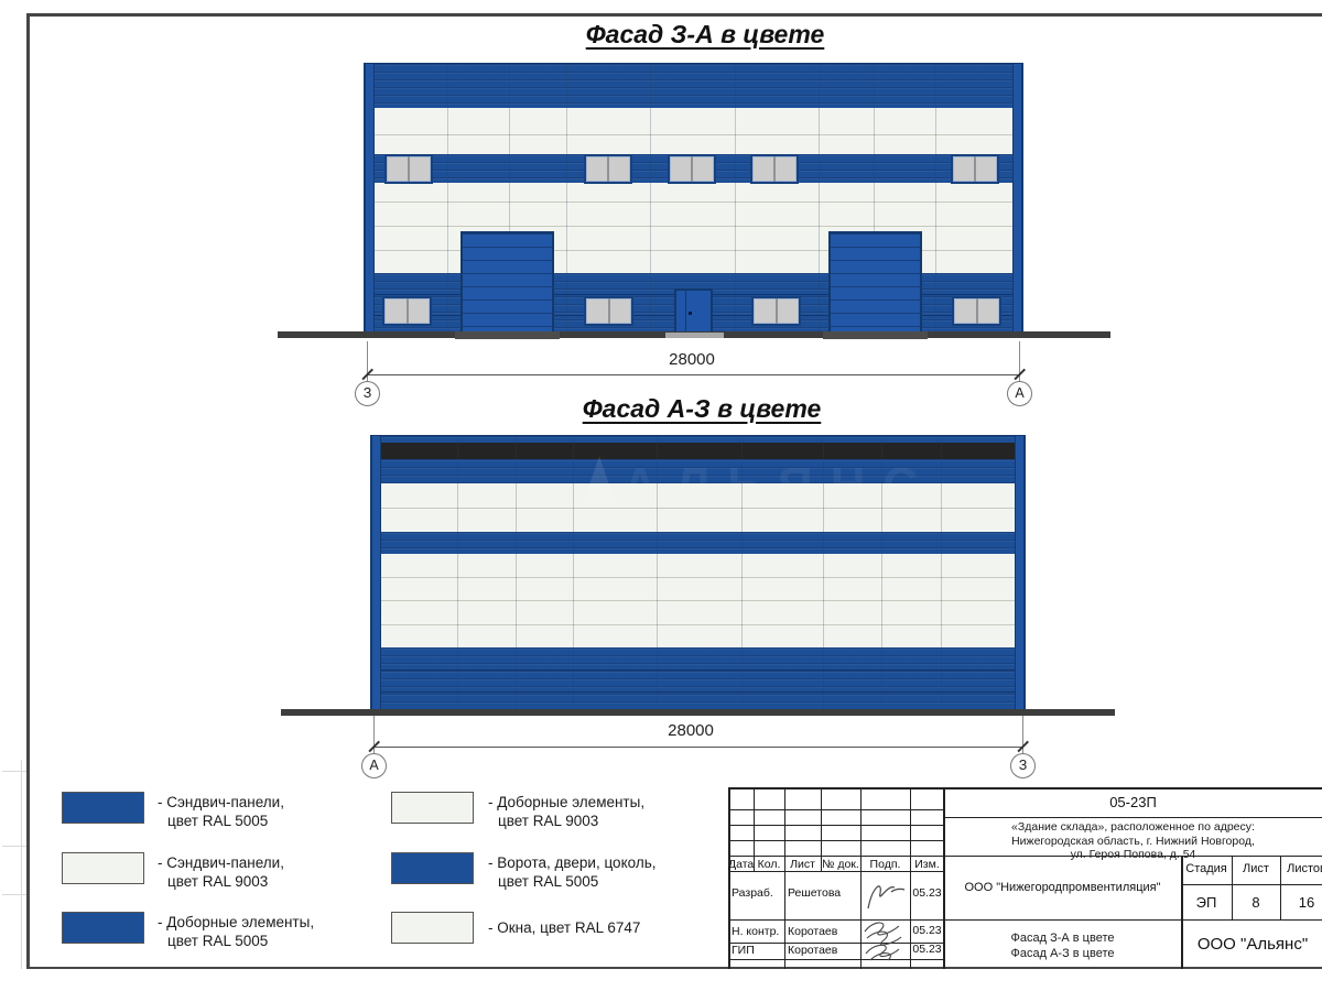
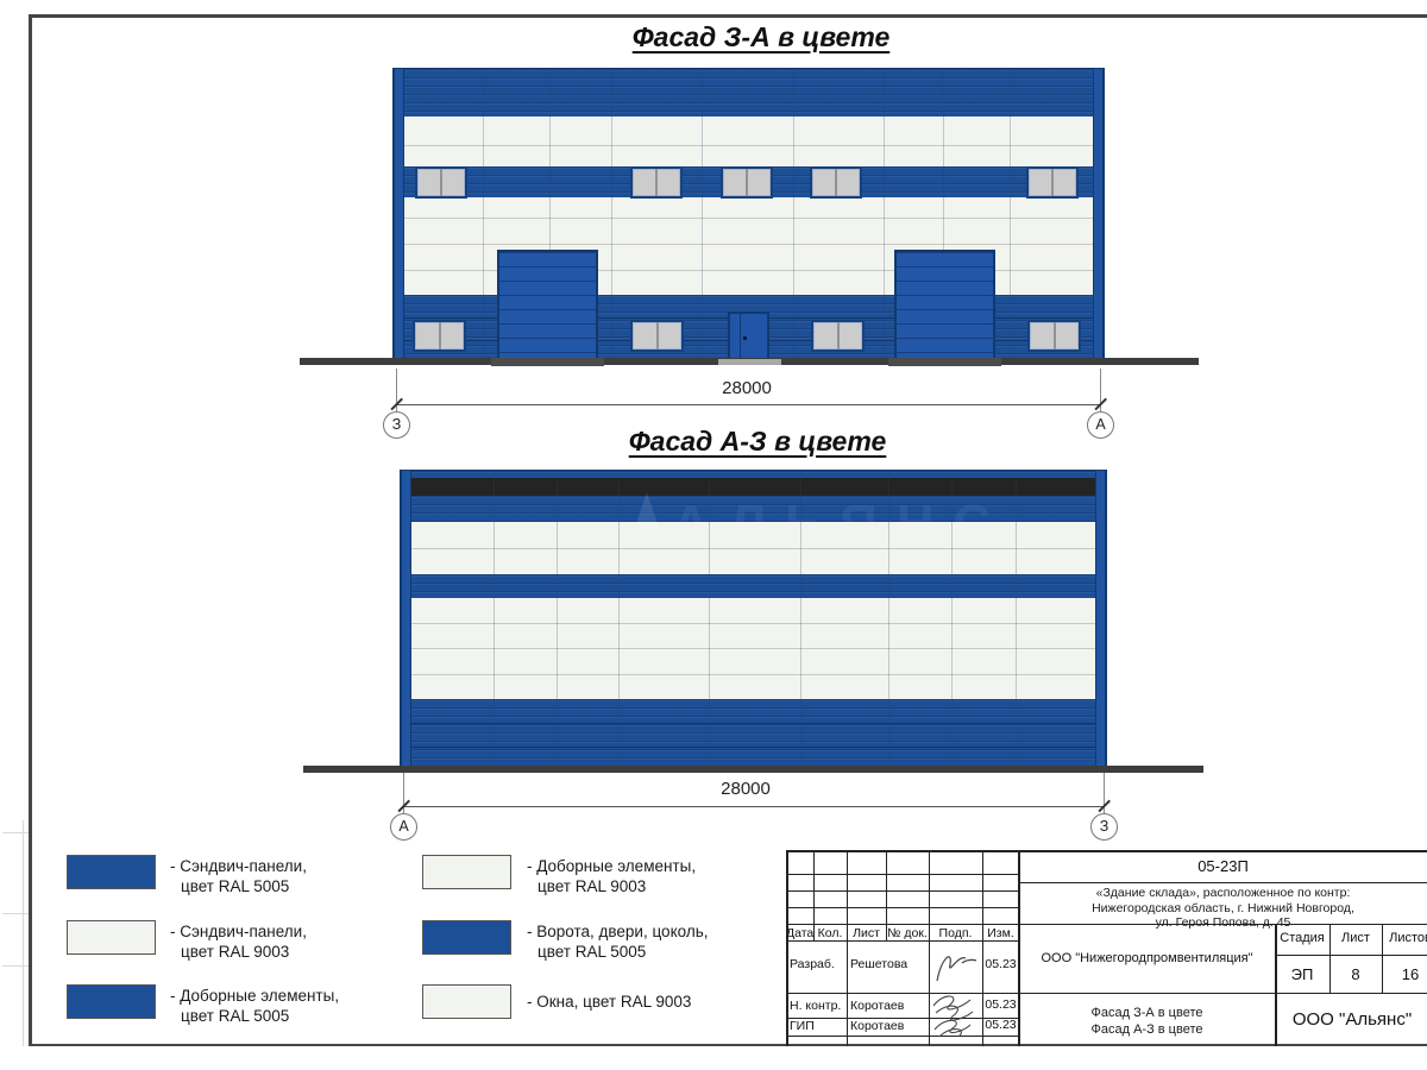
  Фасад З-А в цвете
  28000
  З
  А
  Фасад А-З в цвете
  АЛЬЯНС
  28000
  А
  З
  - Сэндвич-панели,
  цвет RAL 5005
  - Сэндвич-панели,
  цвет RAL 9003
  - Доборные элементы,
  цвет RAL 5005
  - Доборные элементы,
  цвет RAL 9003
  - Ворота, двери, цоколь,
  цвет RAL 5005
- - Окна, цвет RAL 6747
+ - Окна, цвет RAL 9003
  Дата
  Кол.
  Лист
  № док.
  Подп.
  Изм.
  Разраб.
  Решетова
  05.23
  Н. контр.
  Коротаев
  05.23
  ГИП
  Коротаев
  05.23
  05-23П
- «Здание склада», расположенное по адресу:
+ «Здание склада», расположенное по контр:
  Нижегородская область, г. Нижний Новгород,
- ул. Героя Попова, д. 54
+ ул. Героя Попова, д. 45
  ООО "Нижегородпромвентиляция"
  Стадия
  Лист
  Листо
  ЭП
  8
  16
  Фасад З-А в цвете
  Фасад А-З в цвете
  ООО "Альянс"
